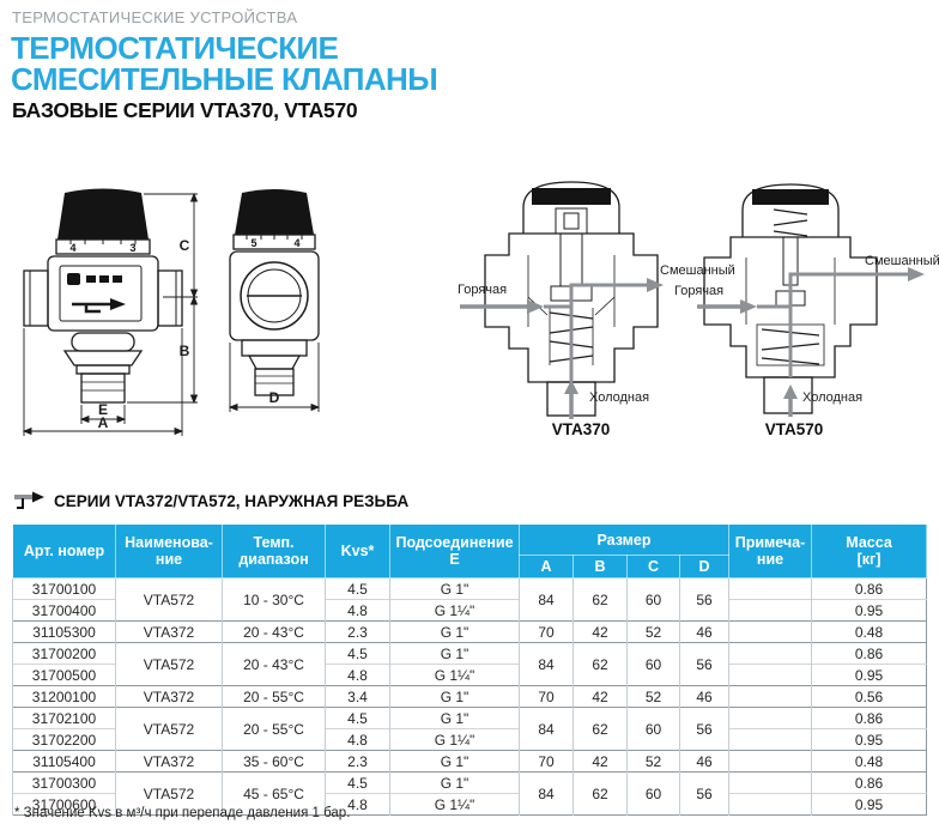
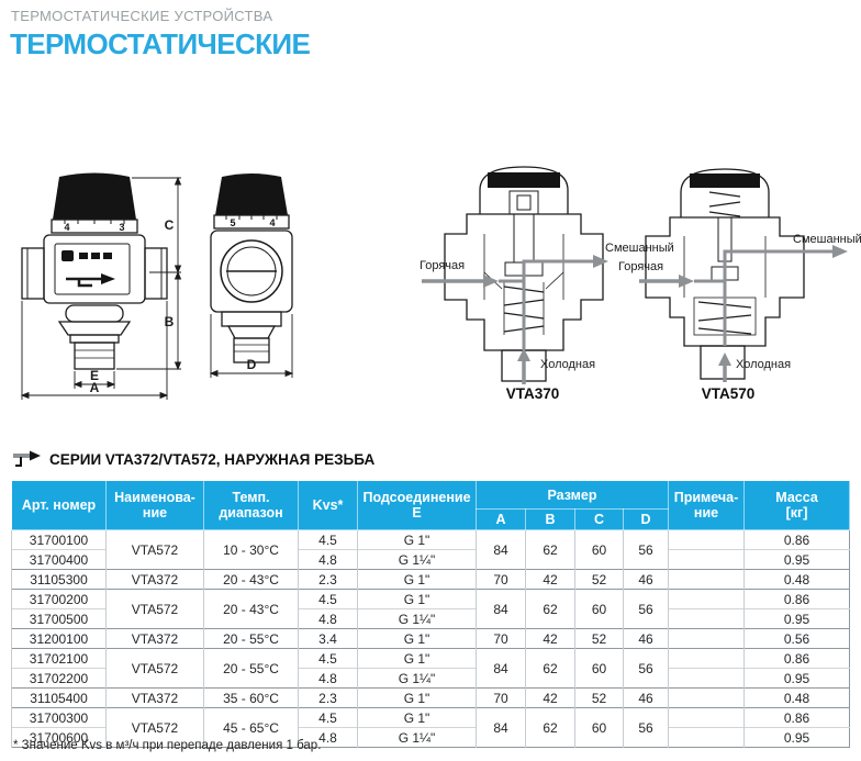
  ТЕРМОСТАТИЧЕСКИЕ УСТРОЙСТВА
  ТЕРМОСТАТИЧЕСКИЕ
- СМЕСИТЕЛЬНЫЕ КЛАПАНЫ
- БАЗОВЫЕ СЕРИИ VTA370, VTA570
  4
  3
  C
  B
  E
  A
  5
  4
  D
  Горячая
  Смешанный
  Холодная
  Горячая
  Смешанный
  Холодная
  VTA370
  VTA570
  СЕРИИ VTA372/VTA572, НАРУЖНАЯ РЕЗЬБА
  Арт. номер	Наименова- ние	Темп. диапазон	Kvs*	Подсоединение E	Размер	Примеча- ние	Масса [кг]
  A	B	C	D
  31700100	VTA572	10 - 30°C	4.5	G 1"	84	62	60	56		0.86
  31700400	4.8	G 1¼"		0.95
  31105300	VTA372	20 - 43°C	2.3	G 1"	70	42	52	46		0.48
  31700200	VTA572	20 - 43°C	4.5	G 1"	84	62	60	56		0.86
  31700500	4.8	G 1¼"		0.95
  31200100	VTA372	20 - 55°C	3.4	G 1"	70	42	52	46		0.56
  31702100	VTA572	20 - 55°C	4.5	G 1"	84	62	60	56		0.86
  31702200	4.8	G 1¼"		0.95
  31105400	VTA372	35 - 60°C	2.3	G 1"	70	42	52	46		0.48
  31700300	VTA572	45 - 65°C	4.5	G 1"	84	62	60	56		0.86
  31700600	4.8	G 1¼"		0.95
  * Значение Kvs в м³/ч при перепаде давления 1 бар.
